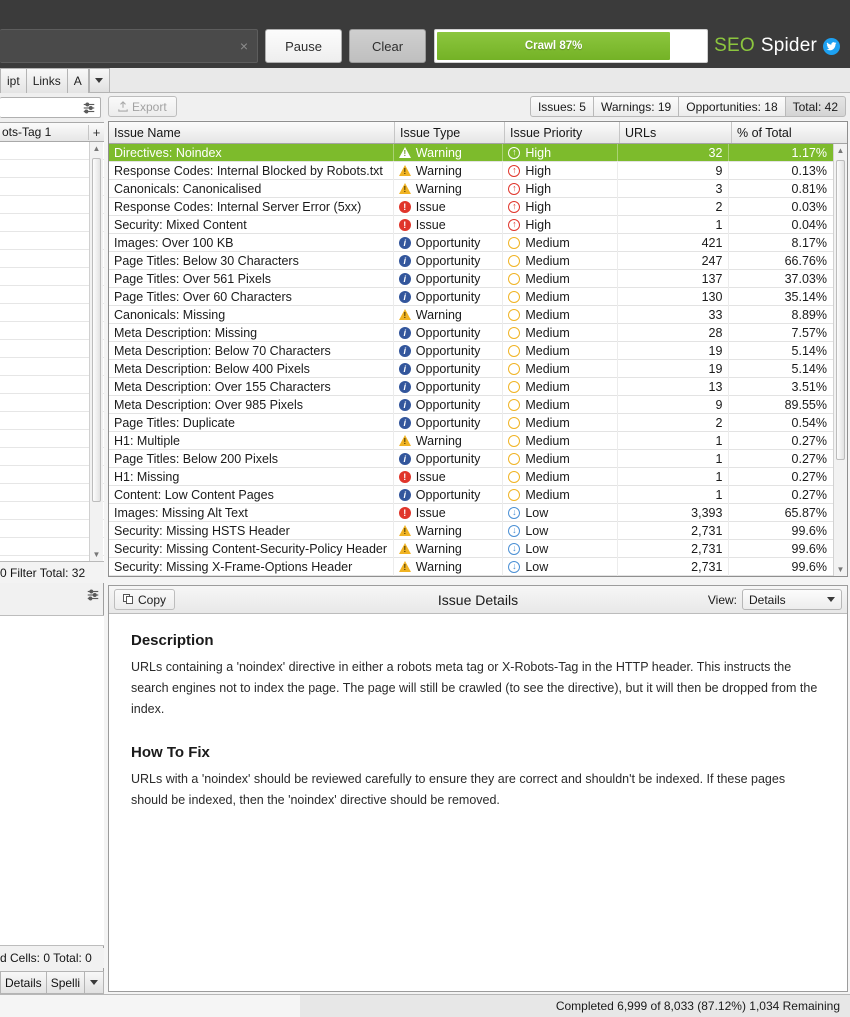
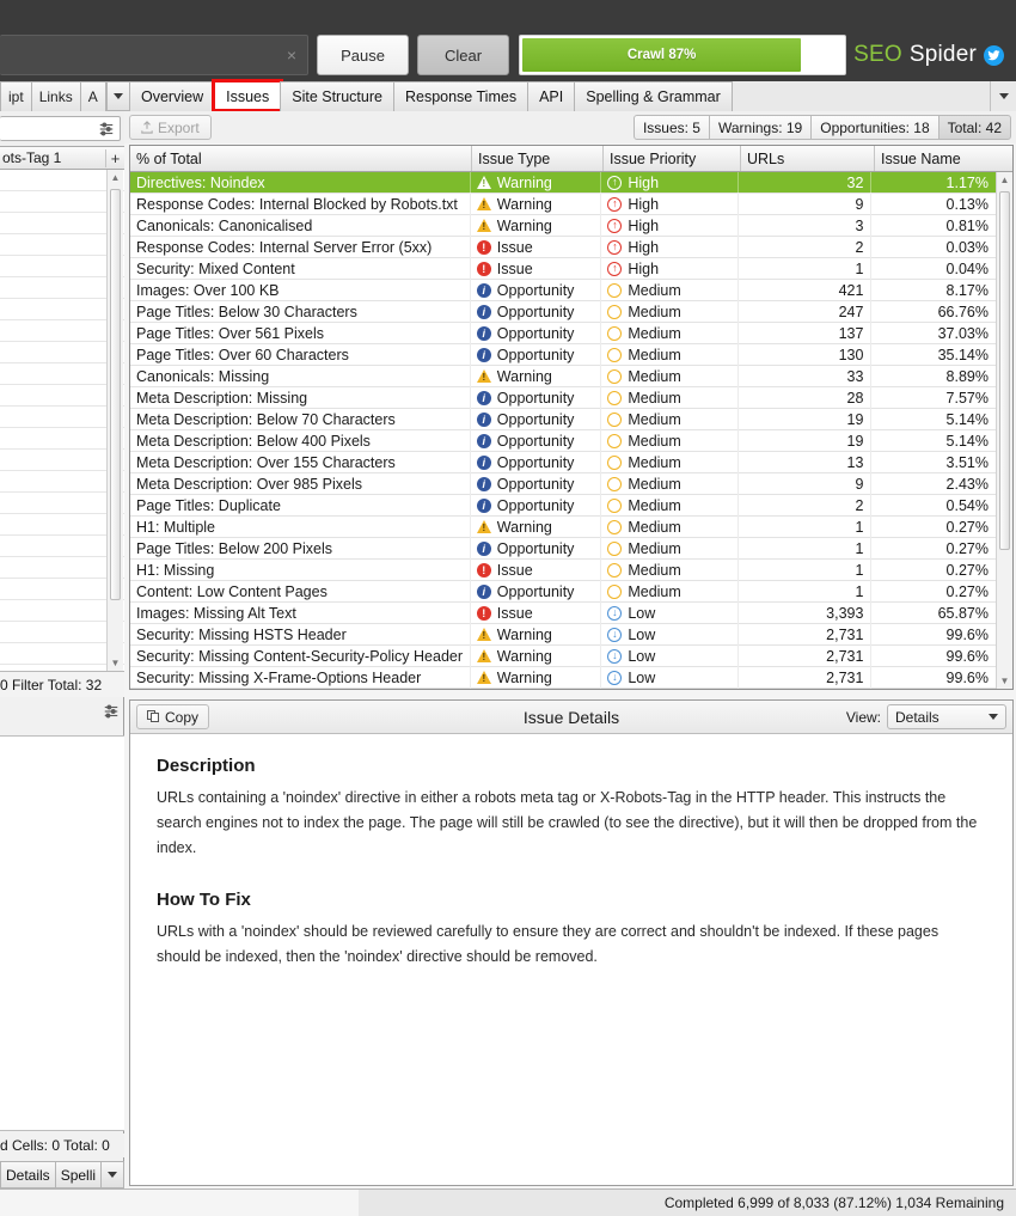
  ×
  Pause
  Clear
  Crawl 87%
  SEO
  Spider
  ipt
  Links
  A
+ Overview
+ Issues
+ Site Structure
+ Response Times
+ API
+ Spelling & Grammar
  ots-Tag 1
  +
  ▲
  ▼
  0 Filter Total: 32
  d Cells: 0 Total: 0
  Details
  Spelli
  Export
  Issues: 5
  Warnings: 19
  Opportunities: 18
  Total: 42
- Issue Name
+ % of Total
  Issue Type
  Issue Priority
  URLs
- % of Total
+ Issue Name
  Directives: Noindex
  Warning
  High
  32
  1.17%
  Response Codes: Internal Blocked by Robots.txt
  Warning
  High
  9
  0.13%
  Canonicals: Canonicalised
  Warning
  High
  3
  0.81%
  Response Codes: Internal Server Error (5xx)
  Issue
  High
  2
  0.03%
  Security: Mixed Content
  Issue
  High
  1
  0.04%
  Images: Over 100 KB
  Opportunity
  Medium
  421
  8.17%
  Page Titles: Below 30 Characters
  Opportunity
  Medium
  247
  66.76%
  Page Titles: Over 561 Pixels
  Opportunity
  Medium
  137
  37.03%
  Page Titles: Over 60 Characters
  Opportunity
  Medium
  130
  35.14%
  Canonicals: Missing
  Warning
  Medium
  33
  8.89%
  Meta Description: Missing
  Opportunity
  Medium
  28
  7.57%
  Meta Description: Below 70 Characters
  Opportunity
  Medium
  19
  5.14%
  Meta Description: Below 400 Pixels
  Opportunity
  Medium
  19
  5.14%
  Meta Description: Over 155 Characters
  Opportunity
  Medium
  13
  3.51%
  Meta Description: Over 985 Pixels
  Opportunity
  Medium
  9
- 89.55%
+ 2.43%
  Page Titles: Duplicate
  Opportunity
  Medium
  2
  0.54%
  H1: Multiple
  Warning
  Medium
  1
  0.27%
  Page Titles: Below 200 Pixels
  Opportunity
  Medium
  1
  0.27%
  H1: Missing
  Issue
  Medium
  1
  0.27%
  Content: Low Content Pages
  Opportunity
  Medium
  1
  0.27%
  Images: Missing Alt Text
  Issue
  Low
  3,393
  65.87%
  Security: Missing HSTS Header
  Warning
  Low
  2,731
  99.6%
  Security: Missing Content-Security-Policy Header
  Warning
  Low
  2,731
  99.6%
  Security: Missing X-Frame-Options Header
  Warning
  Low
  2,731
  99.6%
  ▲
  ▼
  Copy
  Issue Details
  View:
  Details
  Description
  URLs containing a 'noindex' directive in either a robots meta tag or X-Robots-Tag in the HTTP header. This instructs the search engines not to index the page. The page will still be crawled (to see the directive), but it will then be dropped from the index.
  How To Fix
  URLs with a 'noindex' should be reviewed carefully to ensure they are correct and shouldn't be indexed. If these pages should be indexed, then the 'noindex' directive should be removed.
  Completed 6,999 of 8,033 (87.12%) 1,034 Remaining
